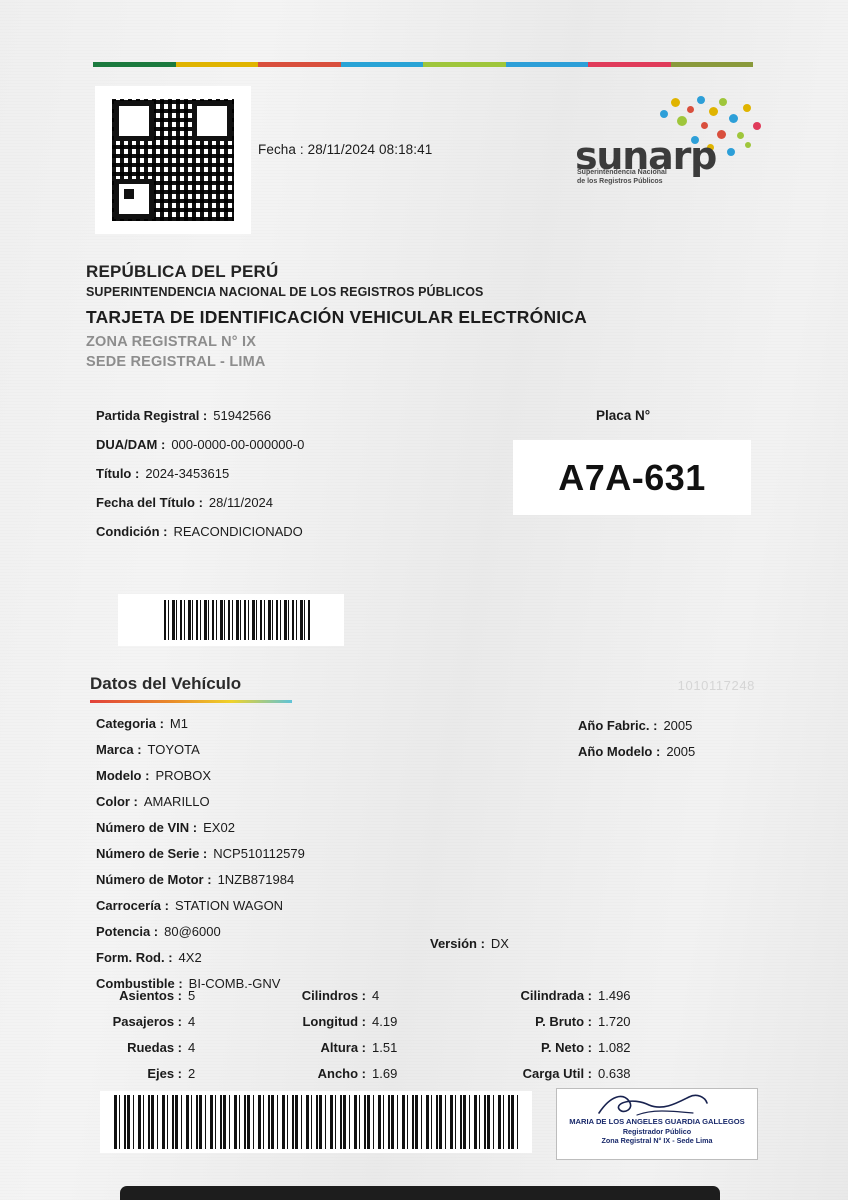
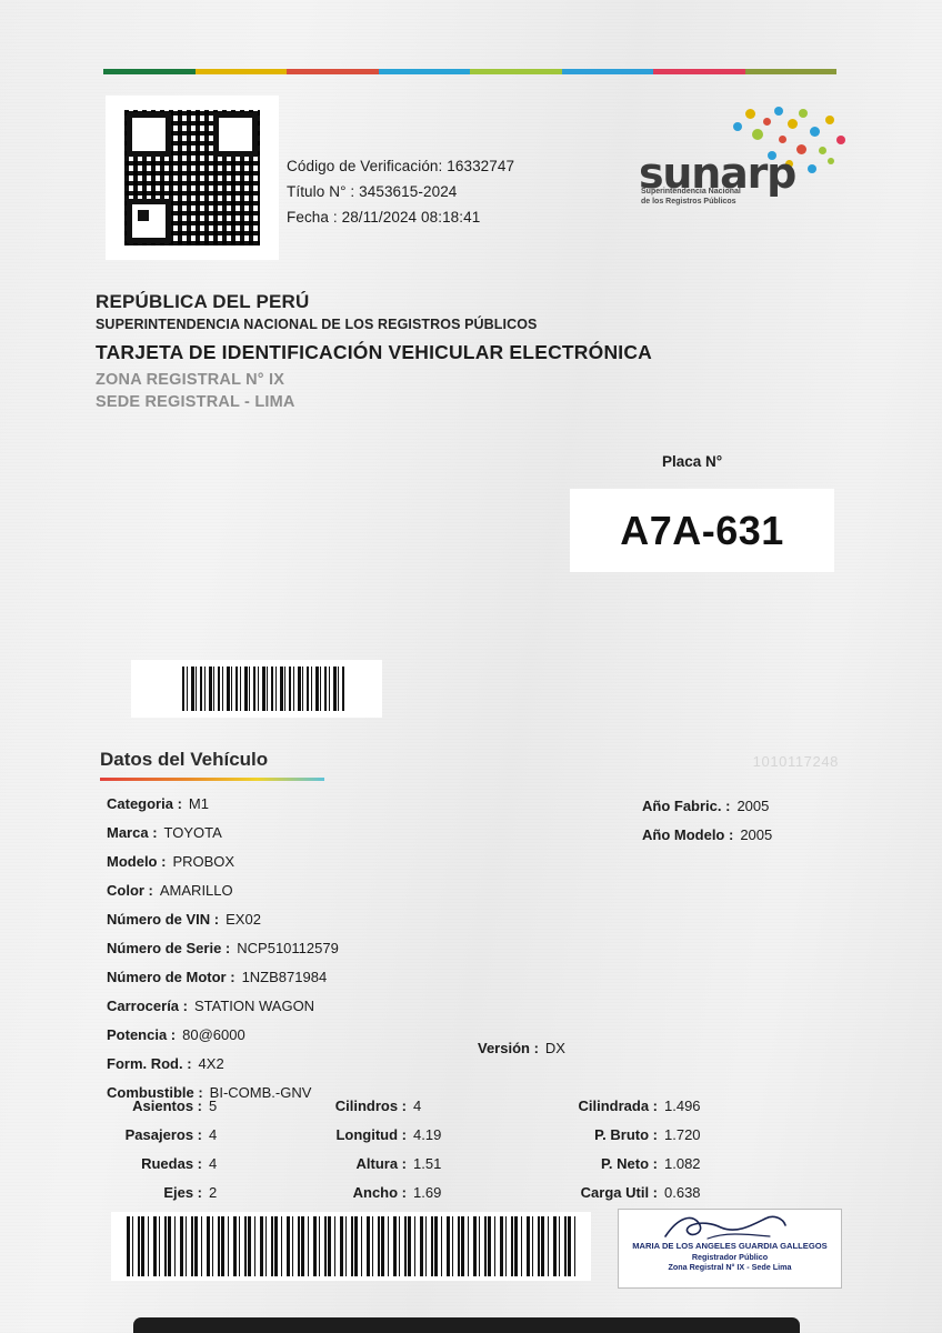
+ Código de Verificación: 16332747
+ Título N° : 3453615-2024
  Fecha : 28/11/2024 08:18:41
  sunarp
  REPÚBLICA DEL PERÚ
  SUPERINTENDENCIA NACIONAL DE LOS REGISTROS PÚBLICOS
  TARJETA DE IDENTIFICACIÓN VEHICULAR ELECTRÓNICA
  ZONA REGISTRAL N° IX
  SEDE REGISTRAL - LIMA
- Partida Registral : 51942566
- DUA/DAM : 000-0000-00-000000-0
- Título : 2024-3453615
- Fecha del Título : 28/11/2024
- Condición : REACONDICIONADO
  Placa N°
  A7A-631
  Datos del Vehículo
  1010117248
  Categoria : M1
  Marca : TOYOTA
  Modelo : PROBOX
  Color : AMARILLO
  Número de VIN : EX02
  Número de Serie : NCP510112579
  Número de Motor : 1NZB871984
  Carrocería : STATION WAGON
  Potencia : 80@6000
  Form. Rod. : 4X2
  Combustible : BI-COMB.-GNV
  Año Fabric. : 2005
  Año Modelo : 2005
  Versión : DX
  Asientos :
  5
  Pasajeros :
  4
  Ruedas :
  4
  Ejes :
  2
  Cilindros :
  4
  Longitud :
  4.19
  Altura :
  1.51
  Ancho :
  1.69
  Cilindrada :
  1.496
  P. Bruto :
  1.720
  P. Neto :
  1.082
  Carga Util :
  0.638
  MARIA DE LOS ANGELES GUARDIA GALLEGOS
  Registrador Público
  Zona Registral N° IX - Sede Lima
